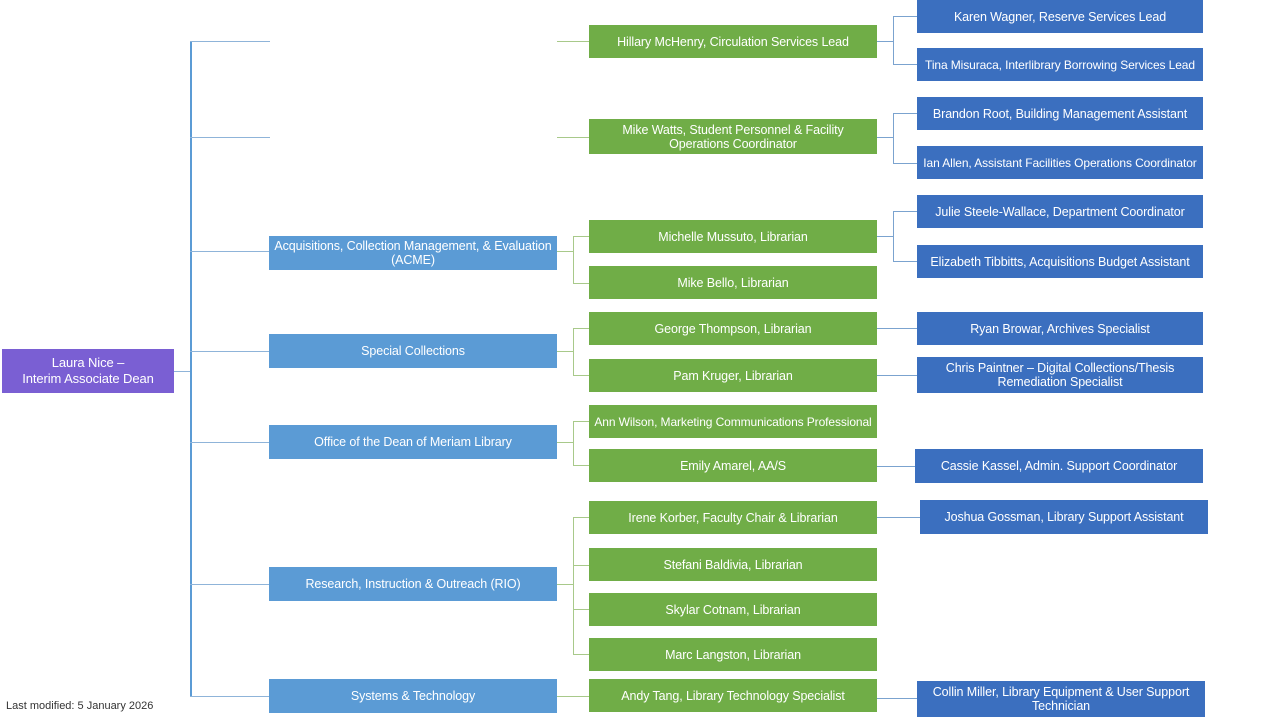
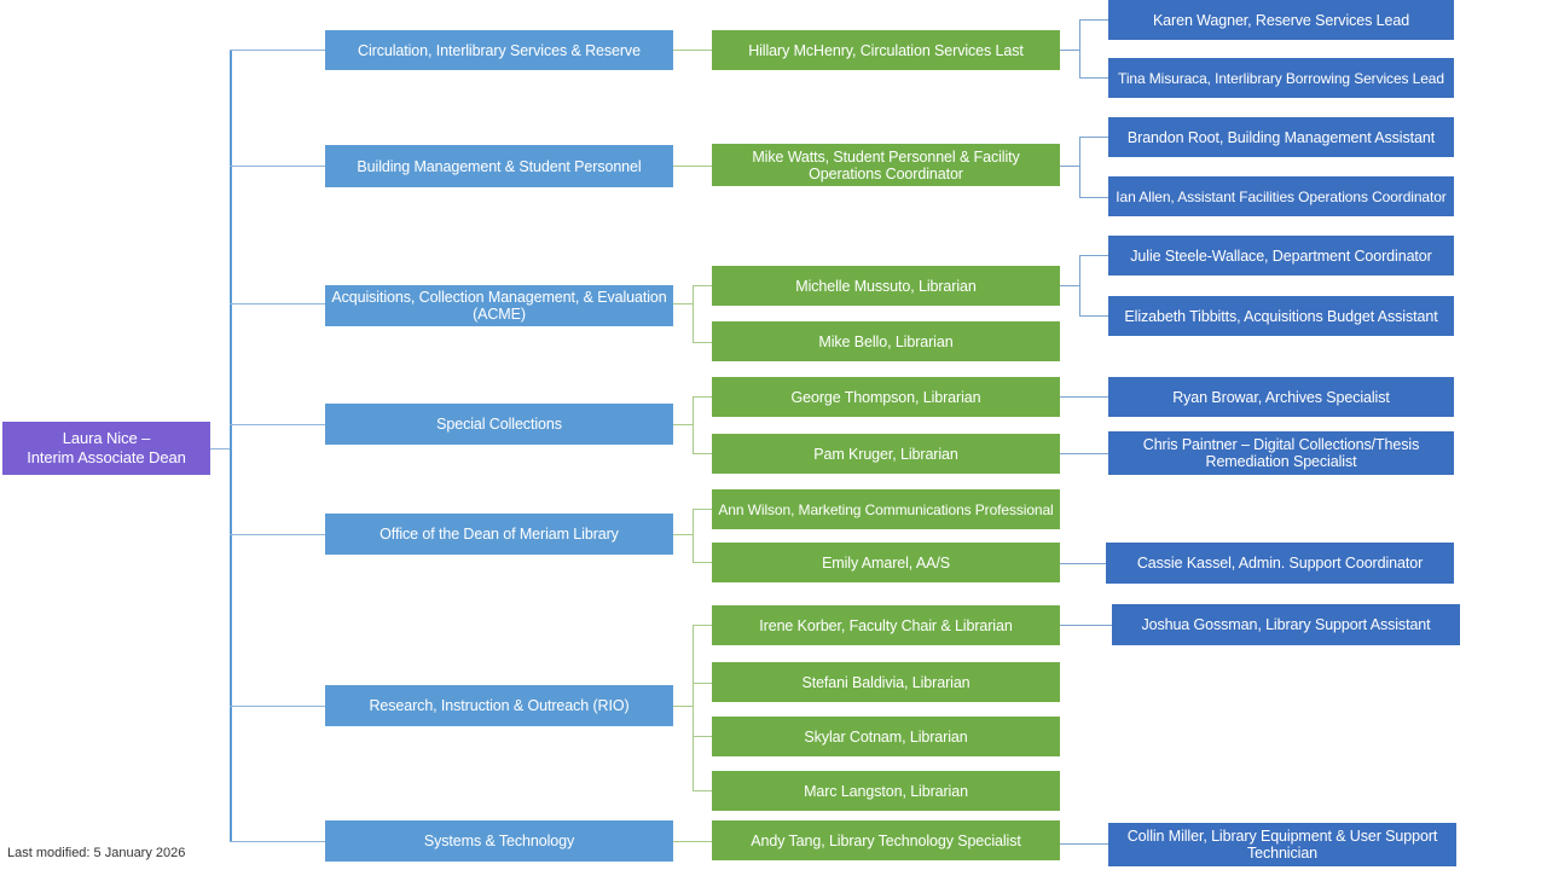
  Laura Nice –
  Interim Associate Dean
+ Circulation, Interlibrary Services & Reserve
+ Building Management & Student Personnel
  Acquisitions, Collection Management, & Evaluation (ACME)
  Special Collections
  Office of the Dean of Meriam Library
  Research, Instruction & Outreach (RIO)
  Systems & Technology
- Hillary McHenry, Circulation Services Lead
+ Hillary McHenry, Circulation Services Last
  Mike Watts, Student Personnel & Facility Operations Coordinator
  Michelle Mussuto, Librarian
  Mike Bello, Librarian
  George Thompson, Librarian
  Pam Kruger, Librarian
  Ann Wilson, Marketing Communications Professional
  Emily Amarel, AA/S
  Irene Korber, Faculty Chair & Librarian
  Stefani Baldivia, Librarian
  Skylar Cotnam, Librarian
  Marc Langston, Librarian
  Andy Tang, Library Technology Specialist
  Karen Wagner, Reserve Services Lead
  Tina Misuraca, Interlibrary Borrowing Services Lead
  Brandon Root, Building Management Assistant
  Ian Allen, Assistant Facilities Operations Coordinator
  Julie Steele-Wallace, Department Coordinator
  Elizabeth Tibbitts, Acquisitions Budget Assistant
  Ryan Browar, Archives Specialist
  Chris Paintner – Digital Collections/Thesis Remediation Specialist
  Cassie Kassel, Admin. Support Coordinator
  Joshua Gossman, Library Support Assistant
  Collin Miller, Library Equipment & User Support Technician
  Last modified: 5 January 2026
